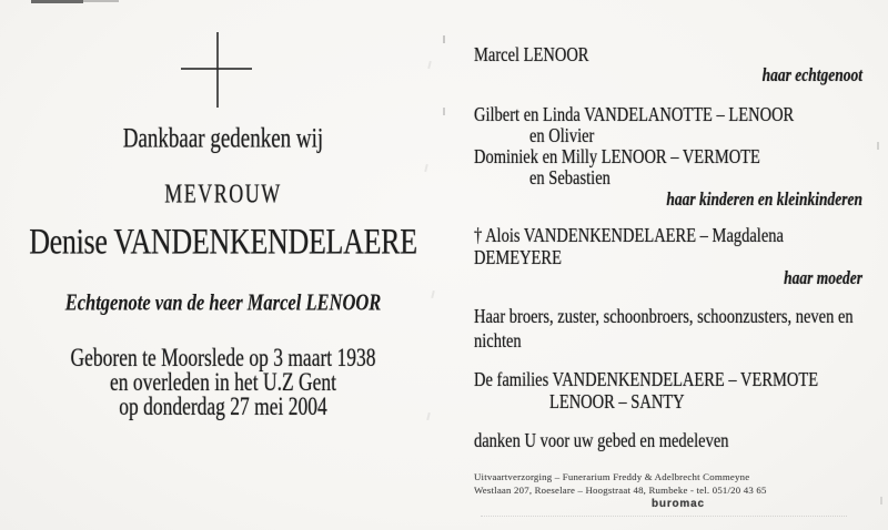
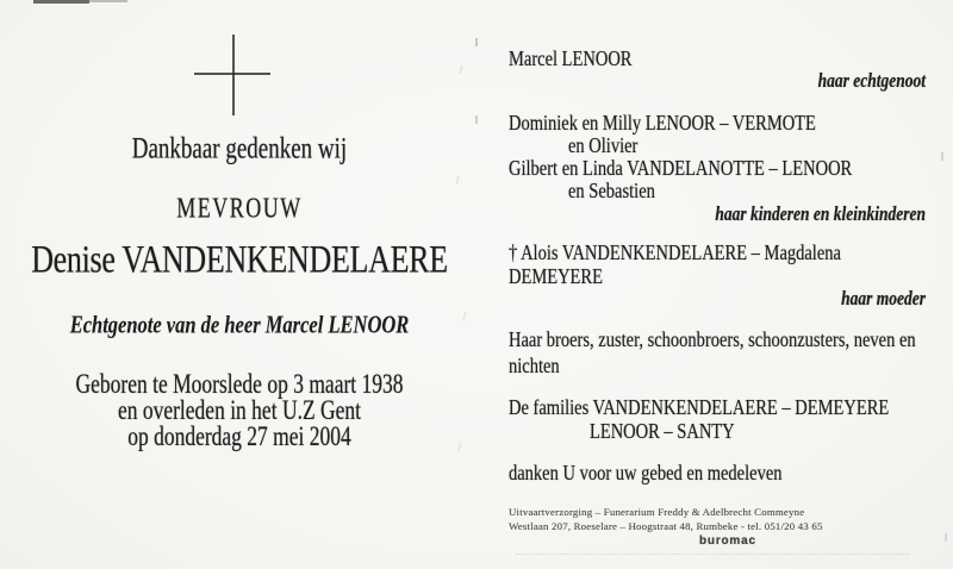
  Dankbaar gedenken wij
  MEVROUW
  Denise VANDENKENDELAERE
  Echtgenote van de heer Marcel LENOOR
  Geboren te Moorslede op 3 maart 1938
  en overleden in het U.Z Gent
  op donderdag 27 mei 2004
  Marcel LENOOR
  haar echtgenoot
- Gilbert en Linda VANDELANOTTE – LENOOR
+ Dominiek en Milly LENOOR – VERMOTE
  en Olivier
- Dominiek en Milly LENOOR – VERMOTE
+ Gilbert en Linda VANDELANOTTE – LENOOR
  en Sebastien
  haar kinderen en kleinkinderen
  † Alois VANDENKENDELAERE – Magdalena
  DEMEYERE
  haar moeder
  Haar broers, zuster, schoonbroers, schoonzusters, neven en
  nichten
- De families VANDENKENDELAERE – VERMOTE
+ De families VANDENKENDELAERE – DEMEYERE
  LENOOR – SANTY
  danken U voor uw gebed en medeleven
  Uitvaartverzorging – Funerarium Freddy & Adelbrecht Commeyne
  Westlaan 207, Roeselare – Hoogstraat 48, Rumbeke - tel. 051/20 43 65
  buromac
